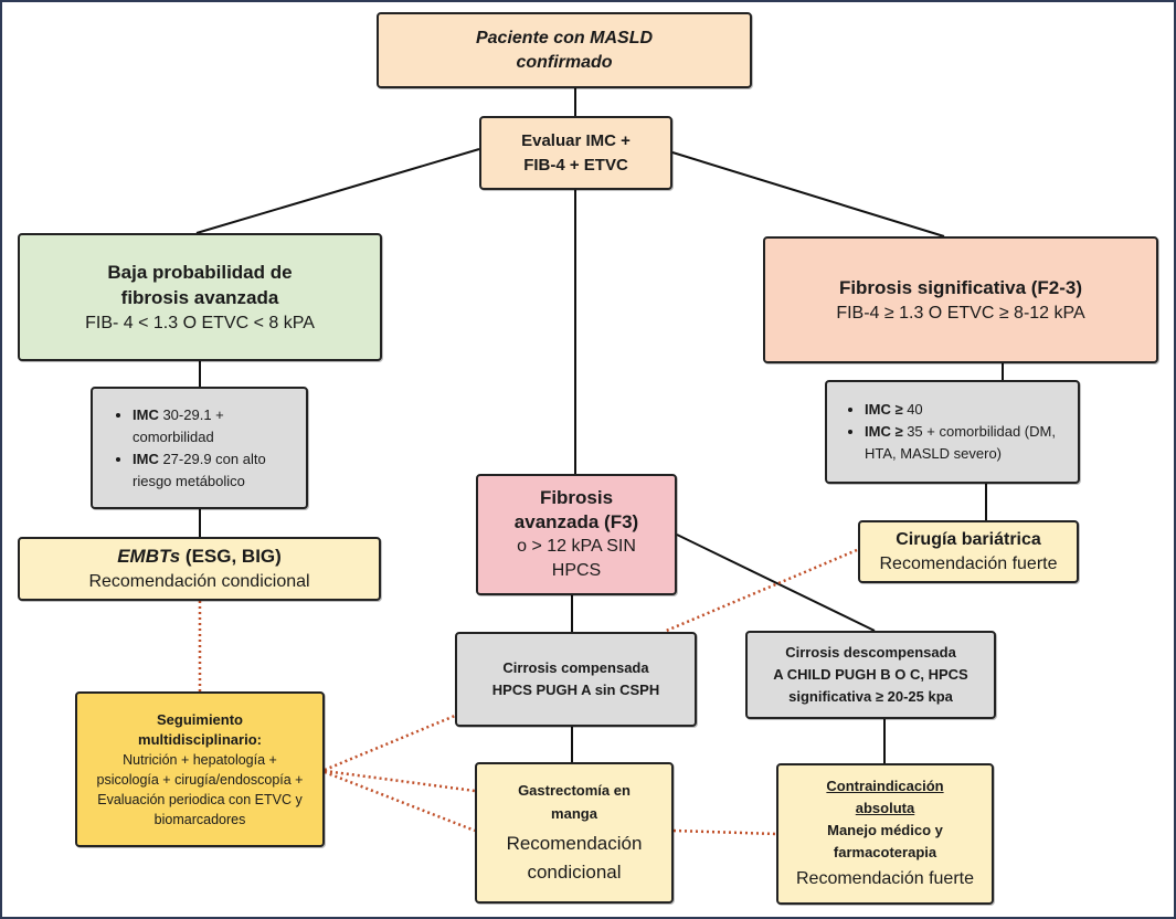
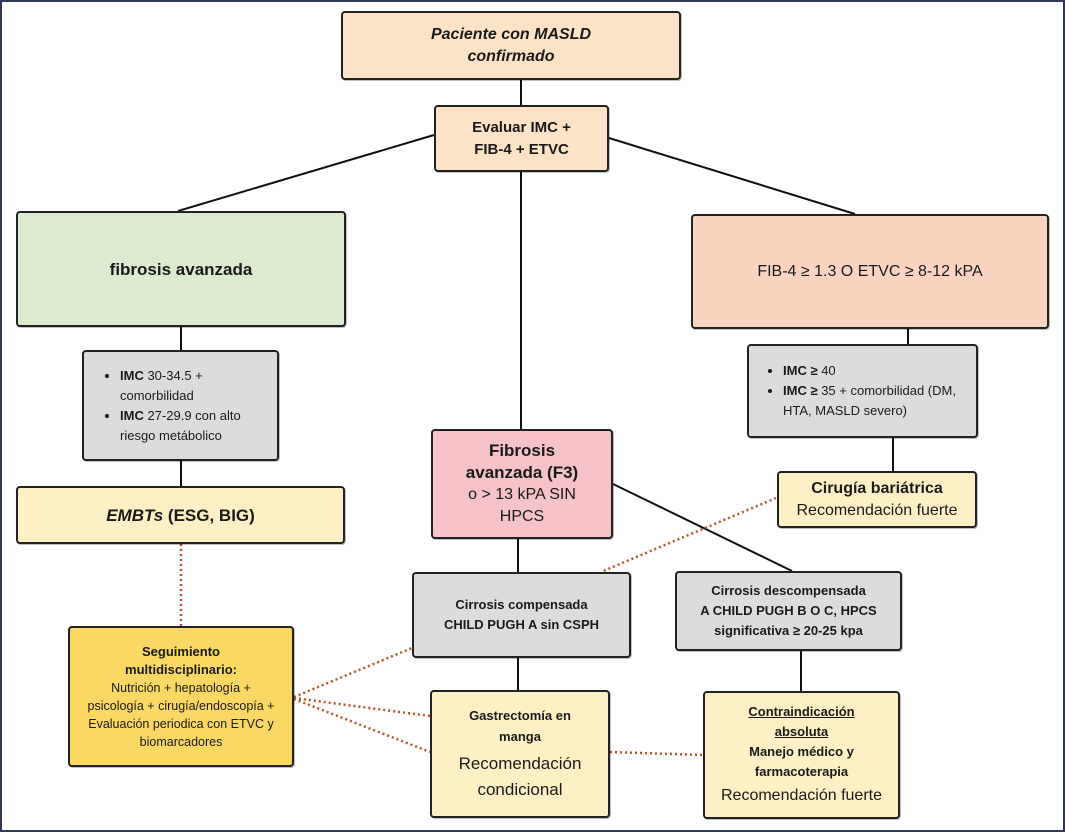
  Paciente con MASLD
  confirmado
  Evaluar IMC +
  FIB-4 + ETVC
- Baja probabilidad de
  fibrosis avanzada
- FIB- 4 < 1.3 O ETVC < 8 kPA
- Fibrosis significativa (F2-3)
  FIB-4 ≥ 1.3 O ETVC ≥ 8-12 kPA
- IMC 30-29.1 + comorbilidad
+ IMC 30-34.5 + comorbilidad
  IMC 27-29.9 con alto riesgo metábolico
  IMC ≥ 40
  IMC ≥ 35 + comorbilidad (DM, HTA, MASLD severo)
  Fibrosis
  avanzada (F3)
- o > 12 kPA SIN
+ o > 13 kPA SIN
  HPCS
  EMBTs (ESG, BIG)
- Recomendación condicional
  Cirugía bariátrica
  Recomendación fuerte
  Cirrosis compensada
- HPCS PUGH A sin CSPH
+ CHILD PUGH A sin CSPH
  Cirrosis descompensada
  A CHILD PUGH B O C, HPCS
  significativa ≥ 20-25 kpa
  Seguimiento
  multidisciplinario:
  Nutrición + hepatología +
  psicología + cirugía/endoscopía +
  Evaluación periodica con ETVC y
  biomarcadores
  Gastrectomía en
  manga
  Recomendación
  condicional
  Contraindicación
  absoluta
  Manejo médico y
  farmacoterapia
  Recomendación fuerte
